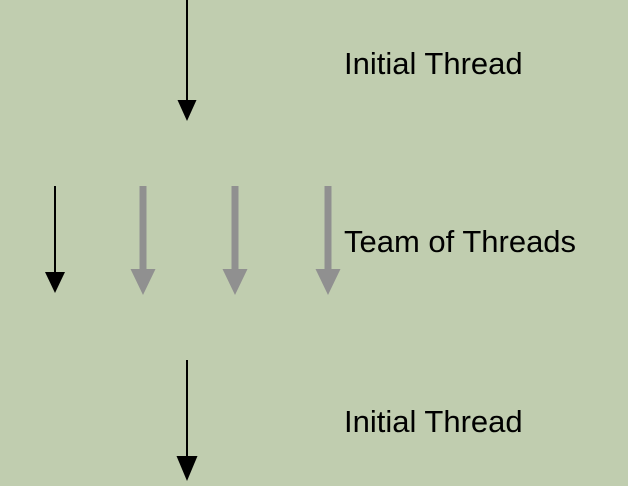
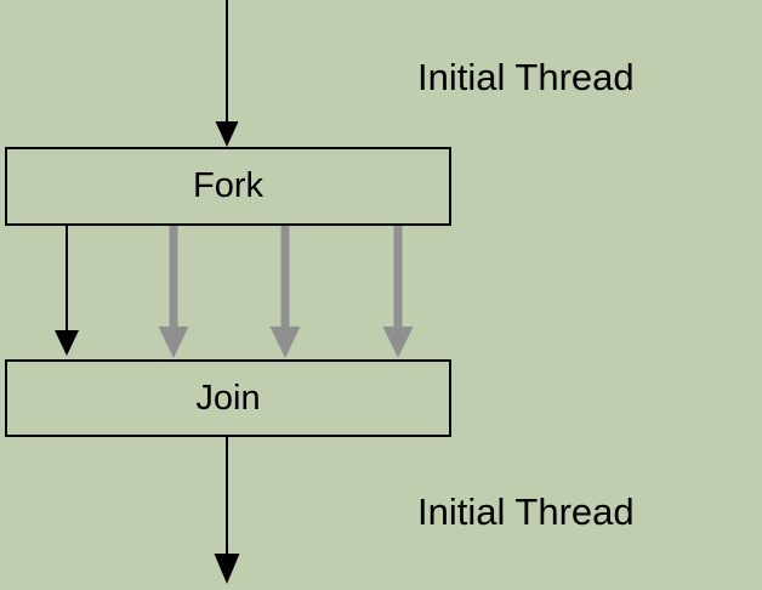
+ Fork
+ Join
  Initial Thread
- Team of Threads
  Initial Thread
